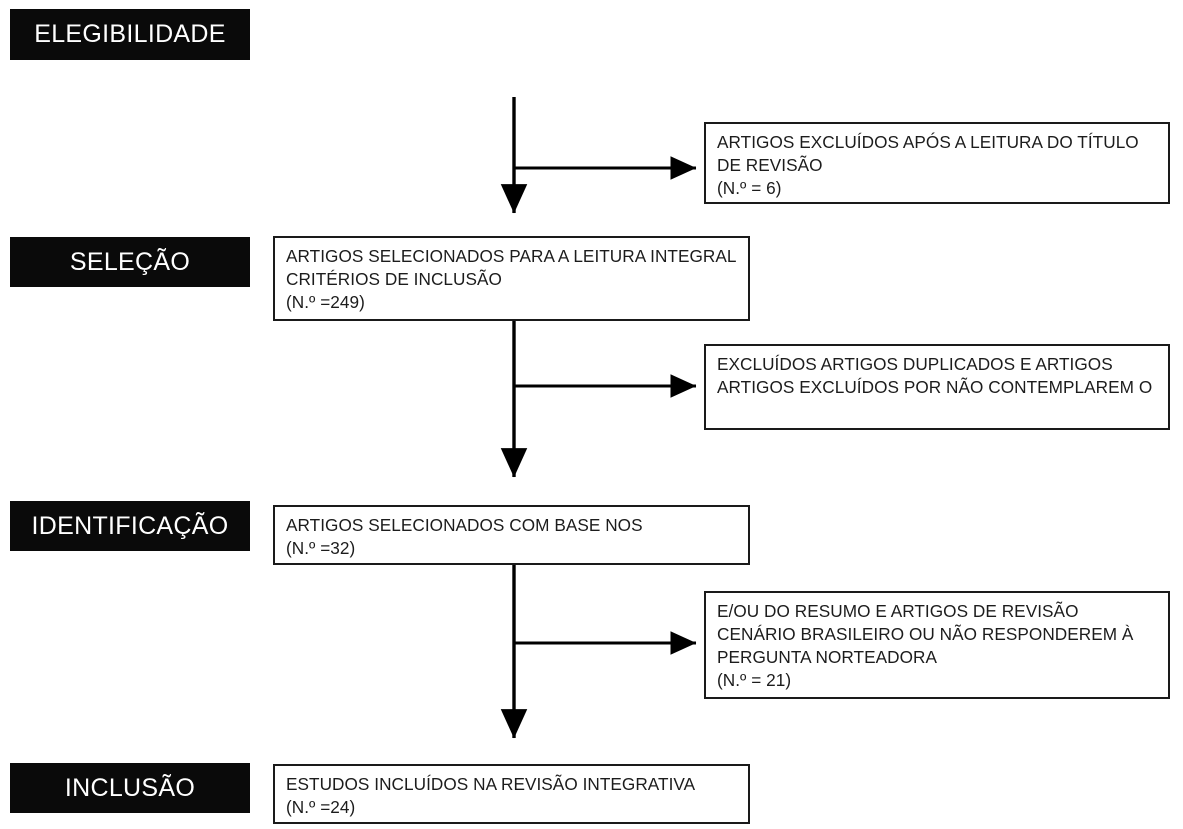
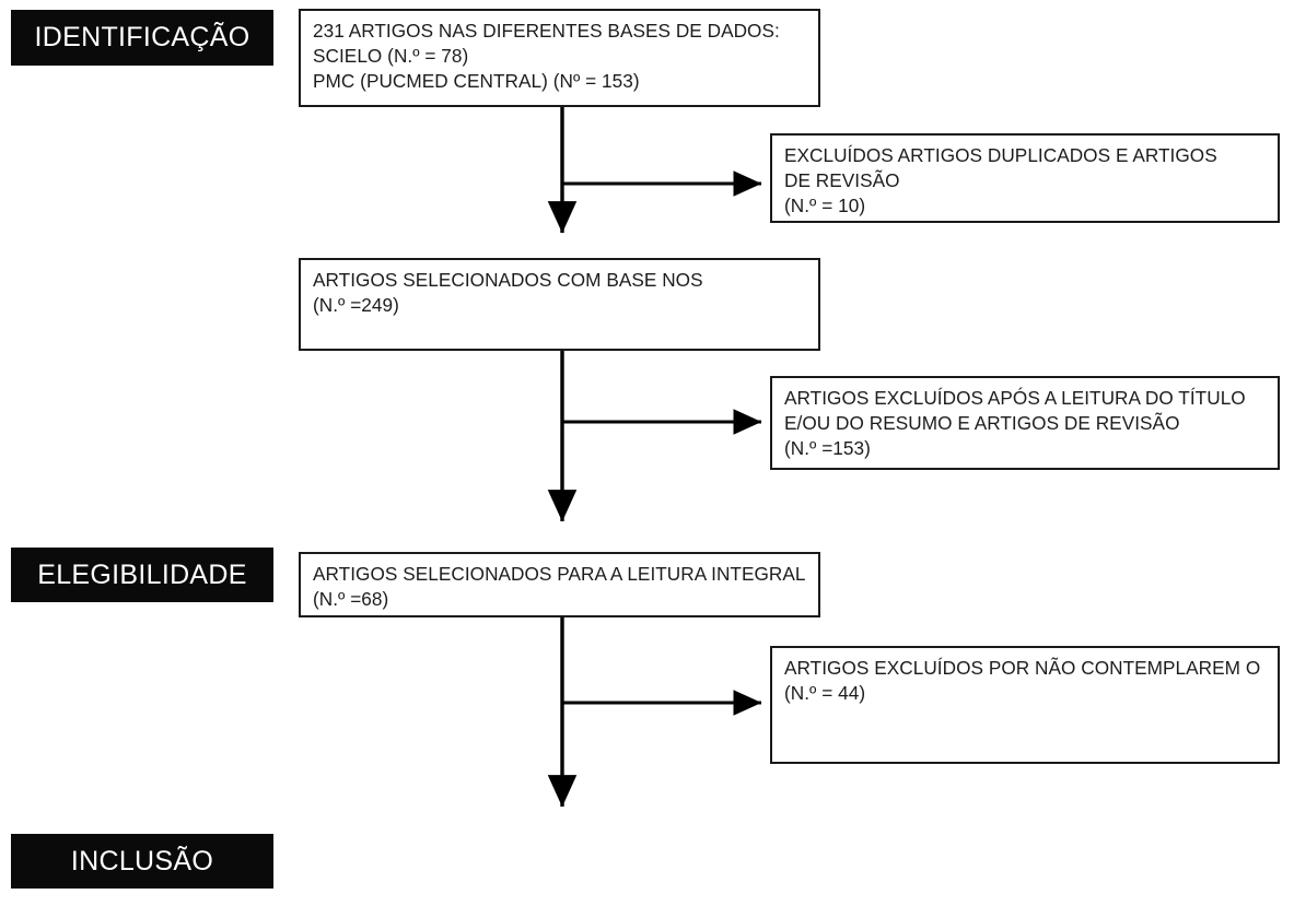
- ELEGIBILIDADE
+ IDENTIFICAÇÃO
+ 231 ARTIGOS NAS DIFERENTES BASES DE DADOS:
+ SCIELO (N.º = 78)
+ PMC (PUCMED CENTRAL) (Nº = 153)
- ARTIGOS EXCLUÍDOS APÓS A LEITURA DO TÍTULO
+ EXCLUÍDOS ARTIGOS DUPLICADOS E ARTIGOS
  DE REVISÃO
- (N.º = 6)
+ (N.º = 10)
- SELEÇÃO
- ARTIGOS SELECIONADOS PARA A LEITURA INTEGRAL
+ ARTIGOS SELECIONADOS COM BASE NOS
- CRITÉRIOS DE INCLUSÃO
  (N.º =249)
- EXCLUÍDOS ARTIGOS DUPLICADOS E ARTIGOS
+ ARTIGOS EXCLUÍDOS APÓS A LEITURA DO TÍTULO
- ARTIGOS EXCLUÍDOS POR NÃO CONTEMPLAREM O
+ E/OU DO RESUMO E ARTIGOS DE REVISÃO
+ (N.º =153)
- IDENTIFICAÇÃO
+ ELEGIBILIDADE
- ARTIGOS SELECIONADOS COM BASE NOS
+ ARTIGOS SELECIONADOS PARA A LEITURA INTEGRAL
- (N.º =32)
+ (N.º =68)
- E/OU DO RESUMO E ARTIGOS DE REVISÃO
+ ARTIGOS EXCLUÍDOS POR NÃO CONTEMPLAREM O
- CENÁRIO BRASILEIRO OU NÃO RESPONDEREM À
- PERGUNTA NORTEADORA
- (N.º = 21)
+ (N.º = 44)
  INCLUSÃO
- ESTUDOS INCLUÍDOS NA REVISÃO INTEGRATIVA
- (N.º =24)
